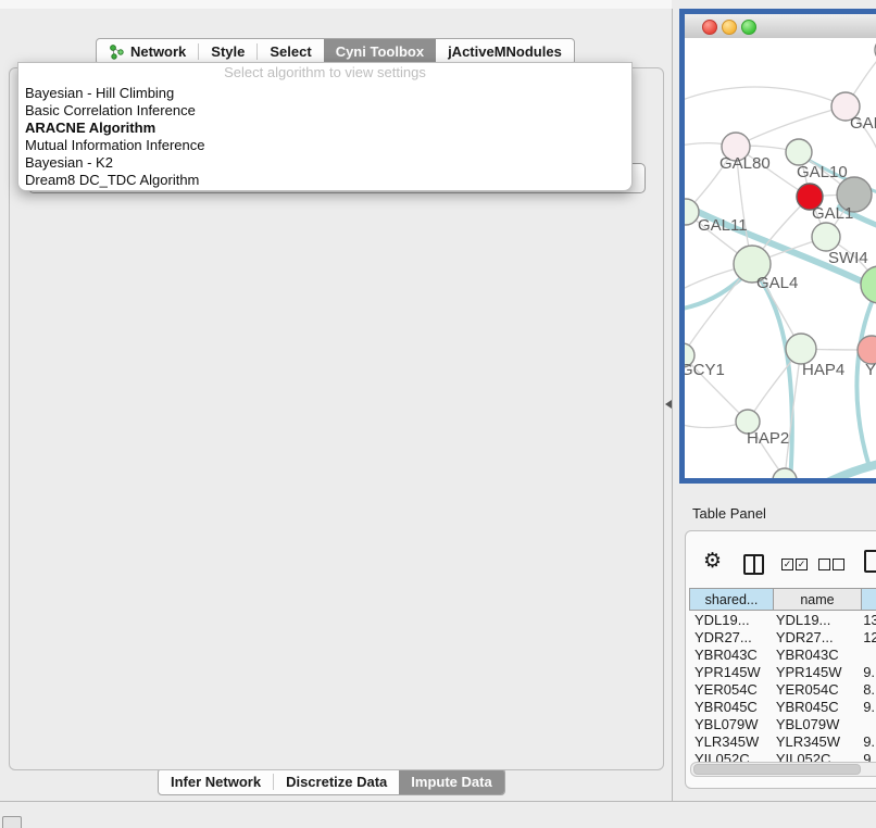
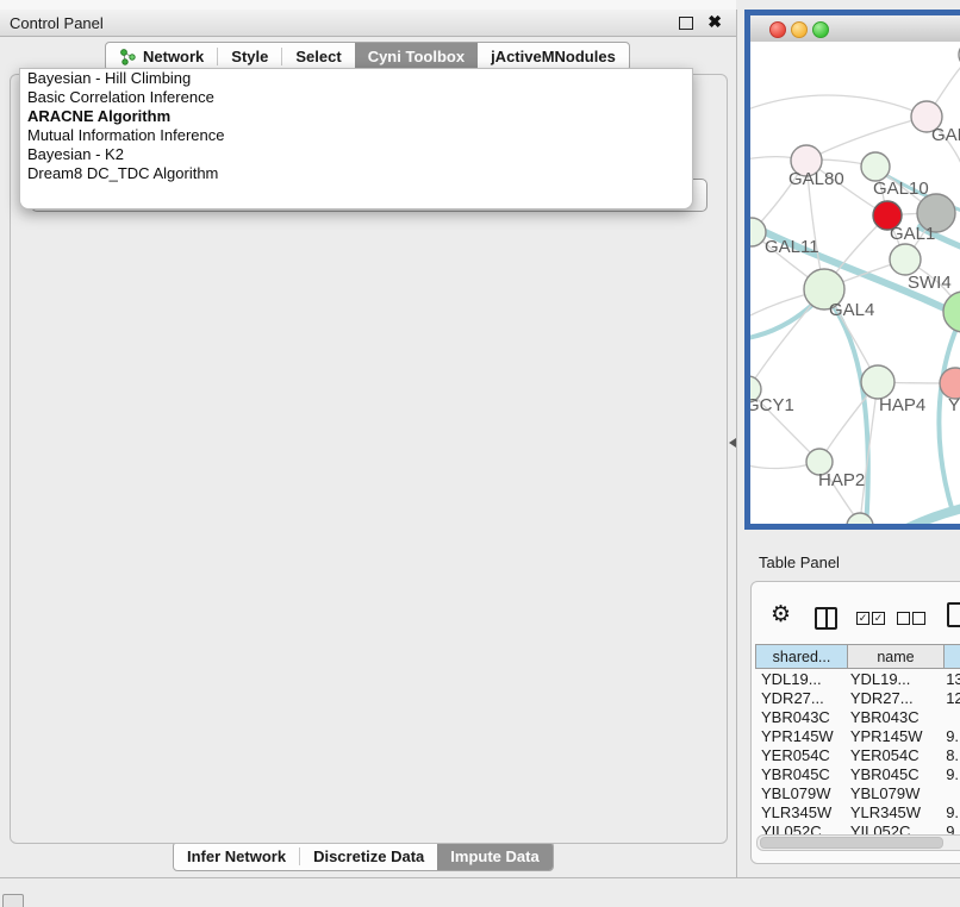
+ Control Panel
+ ✖
  Network
  Style
  Select
  Cyni Toolbox
  jActiveMNodules
- Select algorithm to view settings
  Bayesian - Hill Climbing
  Basic Correlation Inference
  ARACNE Algorithm
  Mutual Information Inference
  Bayesian - K2
  Dream8 DC_TDC Algorithm
  Infer Network
  Discretize Data
  Impute Data
  GAL80
  GAL10
  GAL1
  GAL11
  SWI4
  GAL4
  GCY1
  HAP4
  Y
  HAP2
  Table Panel
  ⚙
  ✓
  ✓
  shared...
  name
  YDL19...
  YDL19...
  13
  YDR27...
  YDR27...
  12
  YBR043C
  YBR043C
  YPR145W
  YPR145W
  9.
  YER054C
  YER054C
  8.
  YBR045C
  YBR045C
  9.
  YBL079W
  YBL079W
  YLR345W
  YLR345W
  9.
  YIL052C
  YIL052C
  9
